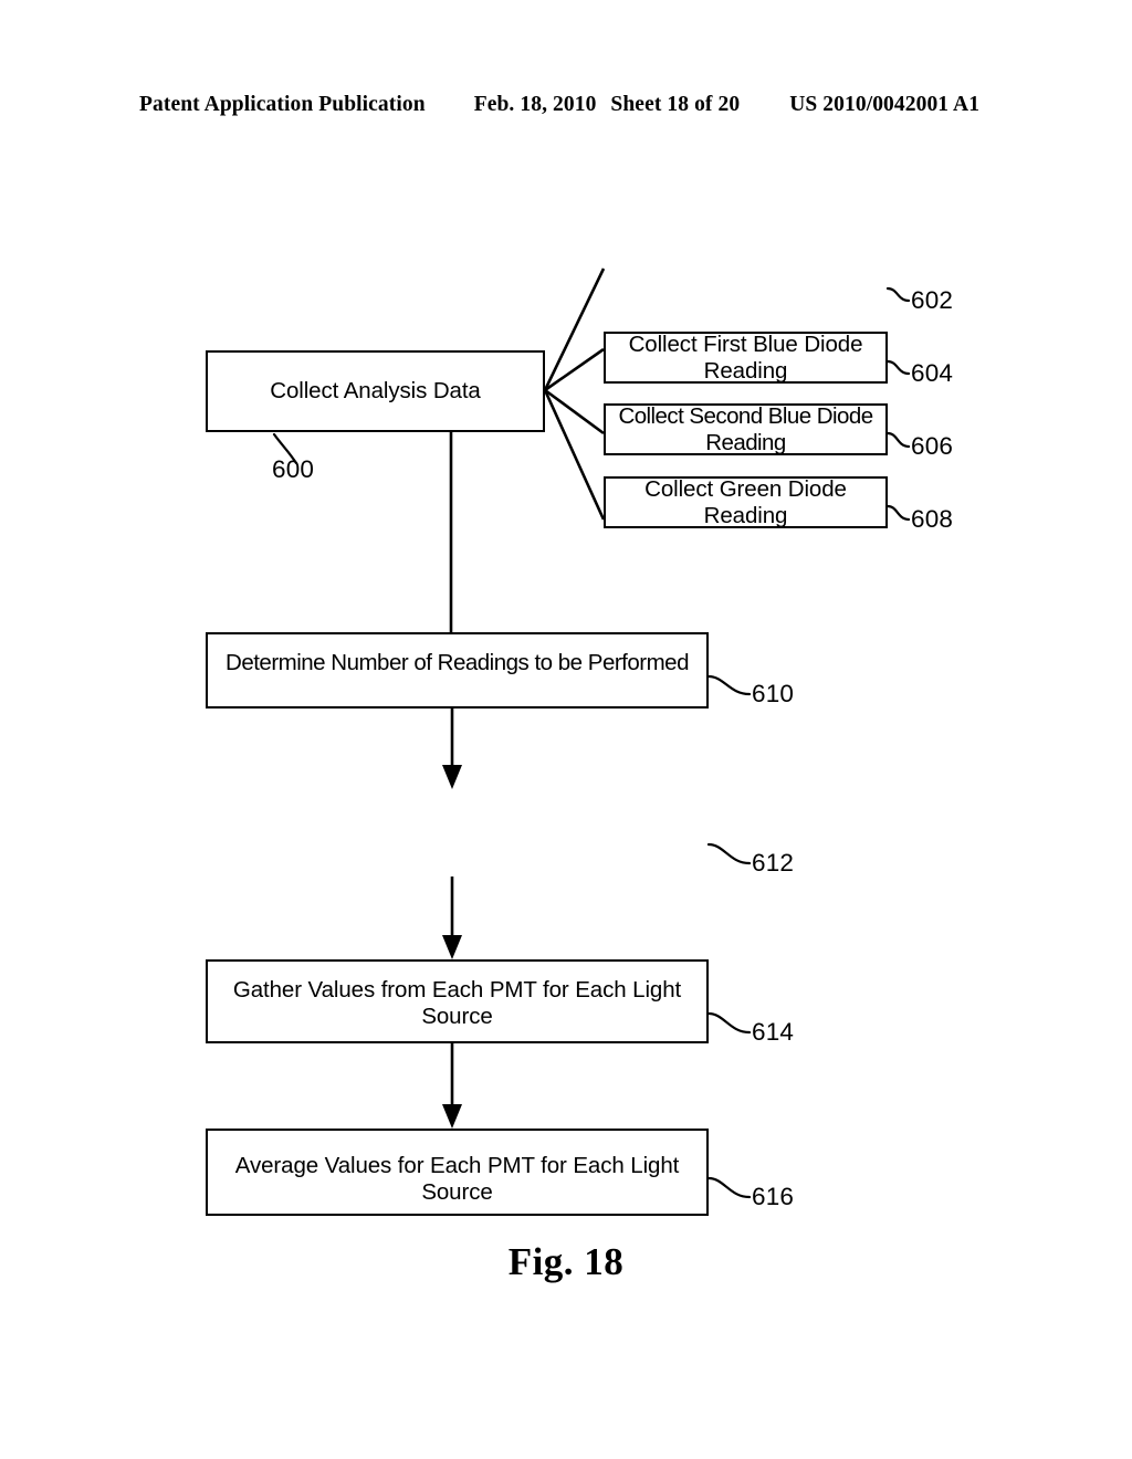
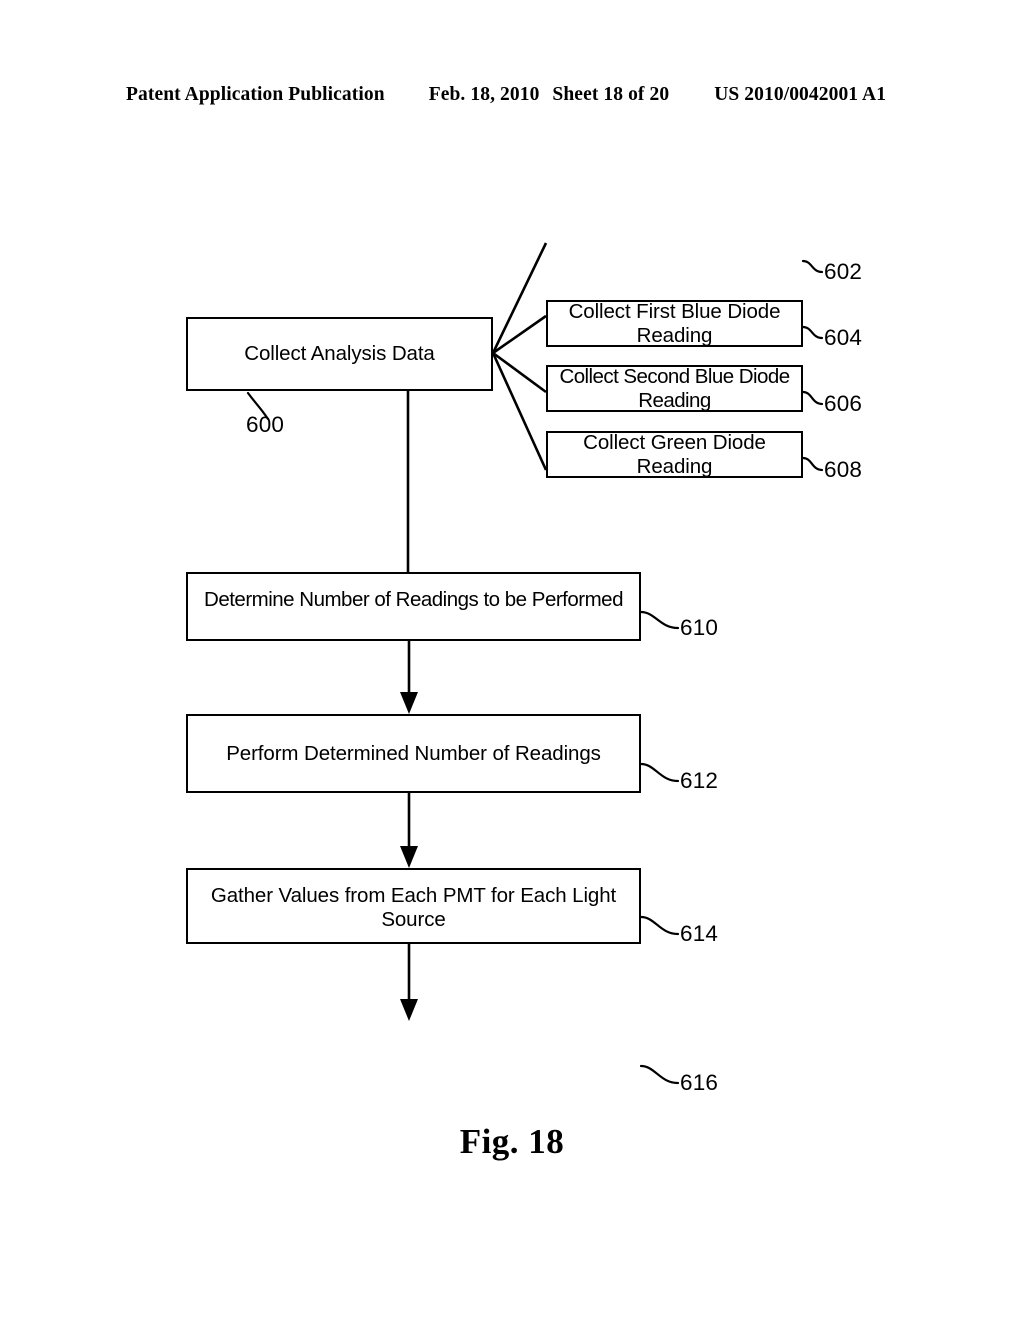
  Patent Application Publication
  Feb. 18, 2010
  Sheet 18 of 20
  US 2010/0042001 A1
  Collect Analysis Data
  Collect First Blue Diode Reading
  Collect Second Blue Diode Reading
  Collect Green Diode Reading
  Determine Number of Readings to be Performed
+ Perform Determined Number of Readings
  Gather Values from Each PMT for Each Light Source
- Average Values for Each PMT for Each Light Source
  600
  602
  604
  606
  608
  610
  612
  614
  616
  Fig. 18
